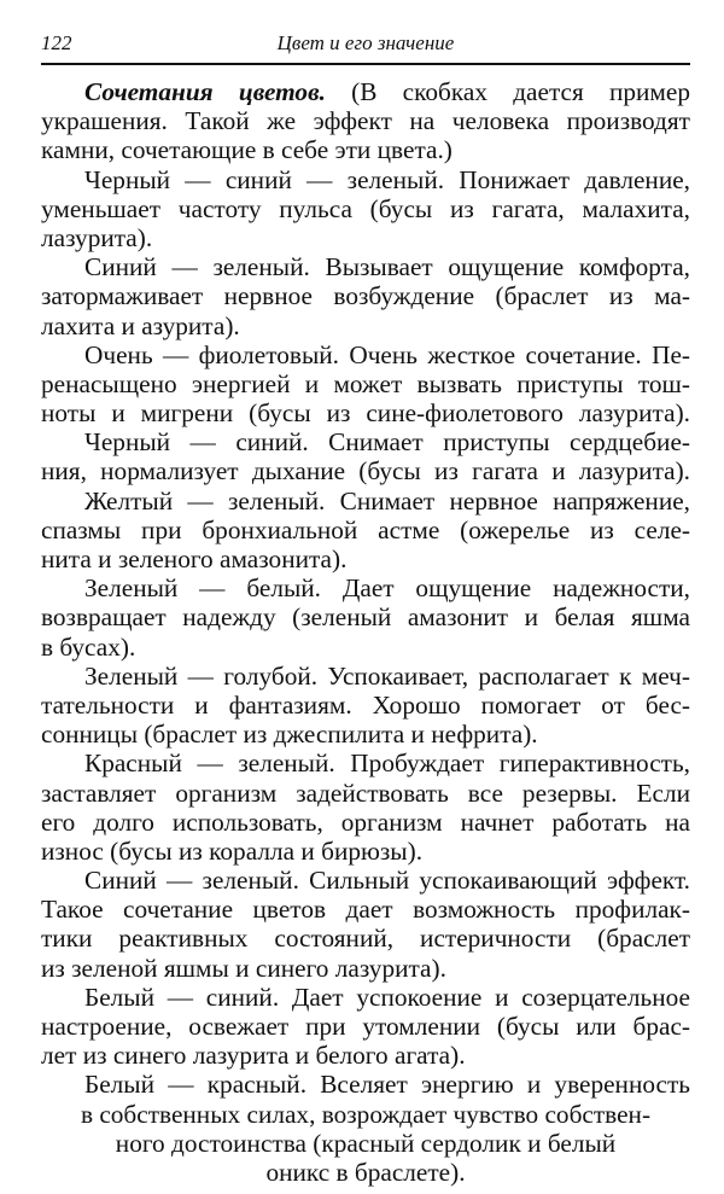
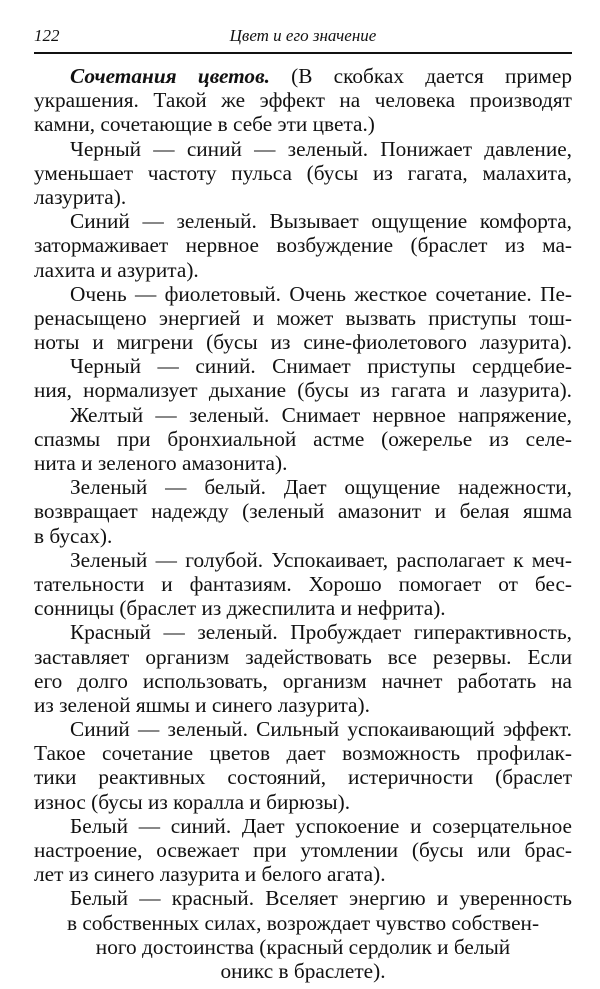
  122
  Цвет и его значение
  Сочетания цветов. (В скобках дается пример
  украшения. Такой же эффект на человека производят
  камни, сочетающие в себе эти цвета.)
  Черный — синий — зеленый. Понижает давление,
  уменьшает частоту пульса (бусы из гагата, малахита,
  лазурита).
  Синий — зеленый. Вызывает ощущение комфорта,
  затормаживает нервное возбуждение (браслет из ма-
  лахита и азурита).
  Очень — фиолетовый. Очень жесткое сочетание. Пе-
  ренасыщено энергией и может вызвать приступы тош-
  ноты и мигрени (бусы из сине-фиолетового лазурита).
  Черный — синий. Снимает приступы сердцебие-
  ния, нормализует дыхание (бусы из гагата и лазурита).
  Желтый — зеленый. Снимает нервное напряжение,
  спазмы при бронхиальной астме (ожерелье из селе-
  нита и зеленого амазонита).
  Зеленый — белый. Дает ощущение надежности,
  возвращает надежду (зеленый амазонит и белая яшма
  в бусах).
  Зеленый — голубой. Успокаивает, располагает к меч-
  тательности и фантазиям. Хорошо помогает от бес-
  сонницы (браслет из джеспилита и нефрита).
  Красный — зеленый. Пробуждает гиперактивность,
  заставляет организм задействовать все резервы. Если
  его долго использовать, организм начнет работать на
- износ (бусы из коралла и бирюзы).
+ из зеленой яшмы и синего лазурита).
  Синий — зеленый. Сильный успокаивающий эффект.
  Такое сочетание цветов дает возможность профилак-
  тики реактивных состояний, истеричности (браслет
- из зеленой яшмы и синего лазурита).
+ износ (бусы из коралла и бирюзы).
  Белый — синий. Дает успокоение и созерцательное
  настроение, освежает при утомлении (бусы или брас-
  лет из синего лазурита и белого агата).
  Белый — красный. Вселяет энергию и уверенность
  в собственных силах, возрождает чувство собствен-
  ного достоинства (красный сердолик и белый
  оникс в браслете).
